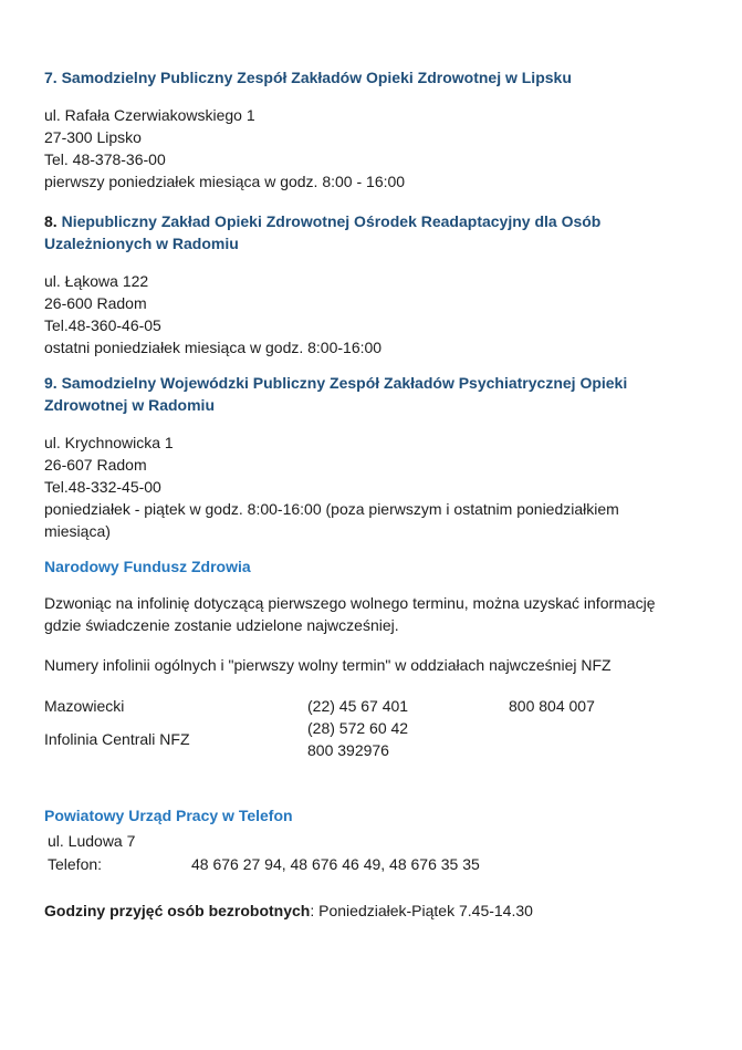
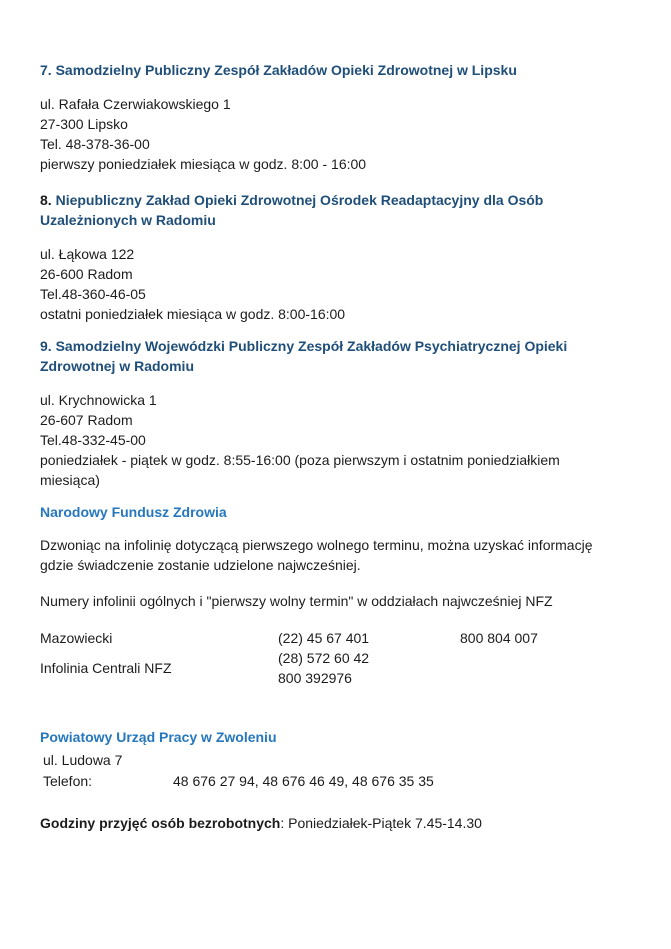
  7. Samodzielny Publiczny Zespół Zakładów Opieki Zdrowotnej w Lipsku
  ul. Rafała Czerwiakowskiego 1
  27-300 Lipsko
  Tel. 48-378-36-00
  pierwszy poniedziałek miesiąca w godz. 8:00 - 16:00
  8. Niepubliczny Zakład Opieki Zdrowotnej Ośrodek Readaptacyjny dla Osób
  Uzależnionych w Radomiu
  ul. Łąkowa 122
  26-600 Radom
  Tel.48-360-46-05
  ostatni poniedziałek miesiąca w godz. 8:00-16:00
  9. Samodzielny Wojewódzki Publiczny Zespół Zakładów Psychiatrycznej Opieki
  Zdrowotnej w Radomiu
  ul. Krychnowicka 1
  26-607 Radom
  Tel.48-332-45-00
- poniedziałek - piątek w godz. 8:00-16:00 (poza pierwszym i ostatnim poniedziałkiem
+ poniedziałek - piątek w godz. 8:55-16:00 (poza pierwszym i ostatnim poniedziałkiem
  miesiąca)
  Narodowy Fundusz Zdrowia
  Dzwoniąc na infolinię dotyczącą pierwszego wolnego terminu, można uzyskać informację
  gdzie świadczenie zostanie udzielone najwcześniej.
  Numery infolinii ogólnych i "pierwszy wolny termin" w oddziałach najwcześniej NFZ
  Mazowiecki
  (22) 45 67 401
  800 804 007
  Infolinia Centrali NFZ
  (28) 572 60 42
  800 392976
- Powiatowy Urząd Pracy w Telefon
+ Powiatowy Urząd Pracy w Zwoleniu
  ul. Ludowa 7
  Telefon: 48 676 27 94, 48 676 46 49, 48 676 35 35
  Godziny przyjęć osób bezrobotnych: Poniedziałek-Piątek 7.45-14.30
